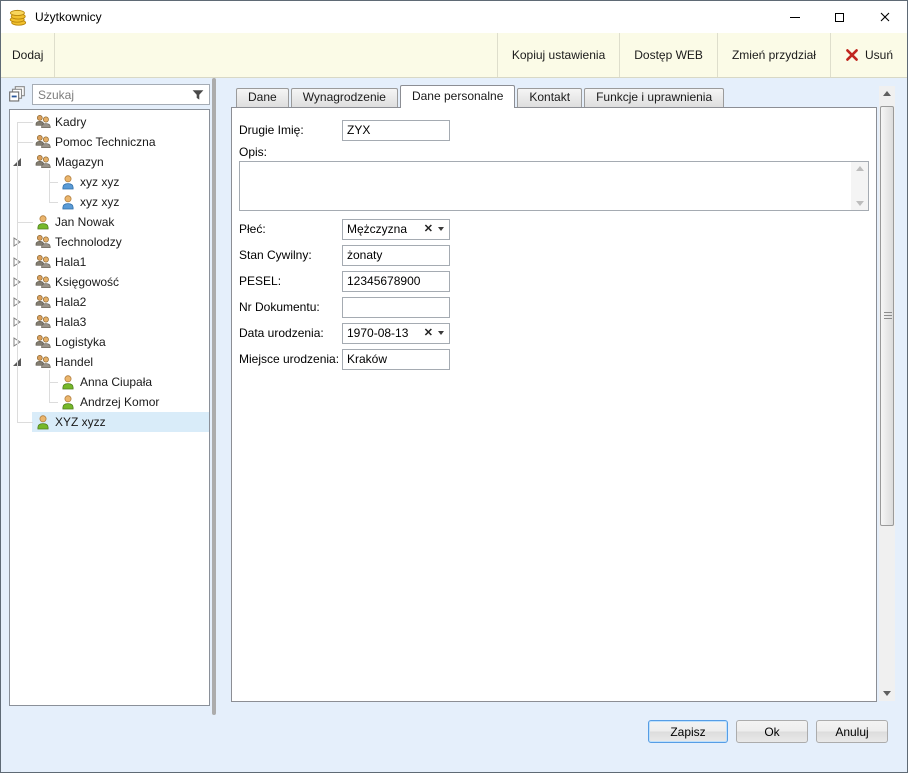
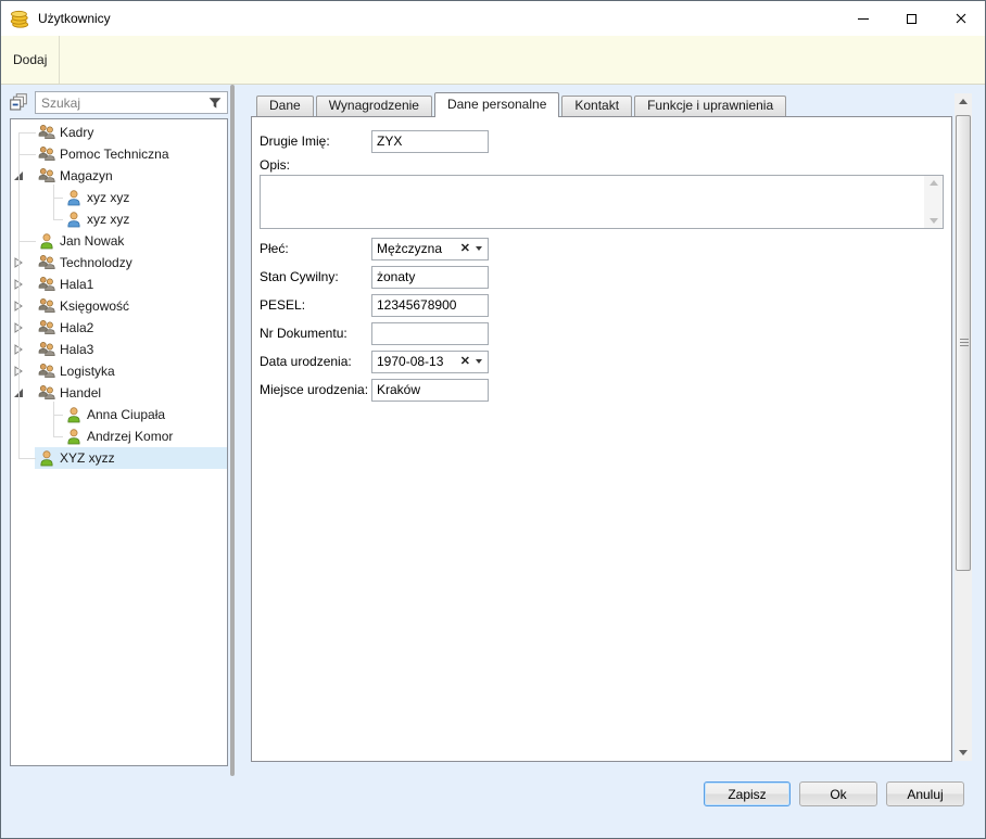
  Użytkownicy
  Dodaj
- Kopiuj ustawienia
- Dostęp WEB
- Zmień przydział
- Usuń
  Szukaj
  Kadry
  Pomoc Techniczna
  Magazyn
  xyz xyz
  xyz xyz
  Jan Nowak
  Technolodzy
  Hala1
  Księgowość
  Hala2
  Hala3
  Logistyka
  Handel
  Anna Ciupała
  Andrzej Komor
  XYZ xyzz
  Dane
  Wynagrodzenie
  Dane personalne
  Kontakt
  Funkcje i uprawnienia
  Drugie Imię:
  ZYX
  Opis:
  Płeć:
  Mężczyzna
  ✕
  Stan Cywilny:
  żonaty
  PESEL:
  12345678900
  Nr Dokumentu:
  Data urodzenia:
  1970-08-13
  ✕
  Miejsce urodzenia:
  Kraków
  Zapisz
  Ok
  Anuluj
